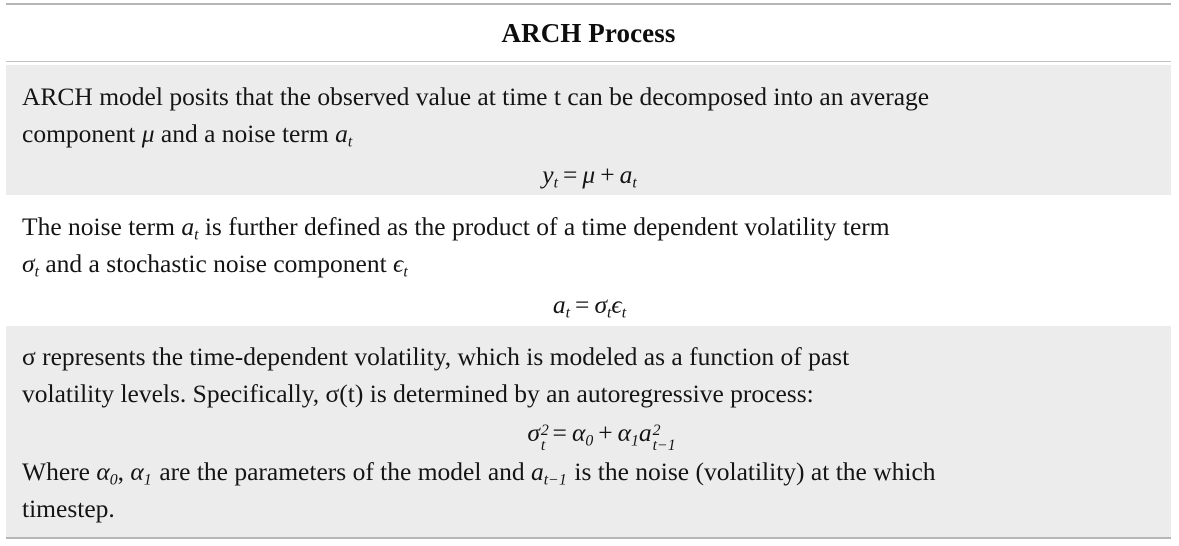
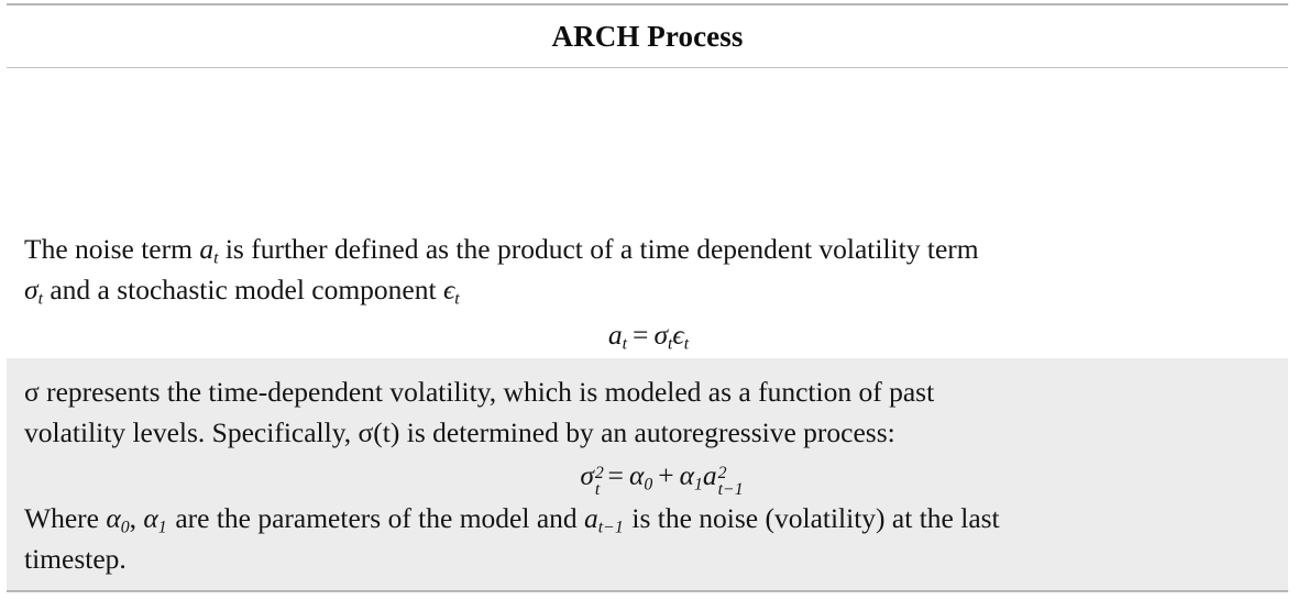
  ARCH Process
- ARCH model posits that the observed value at time t can be decomposed into an average
- component μ and a noise term at
- yt = μ + at
  The noise term at is further defined as the product of a time dependent volatility term
- σt and a stochastic noise component ϵt
+ σt and a stochastic model component ϵt
  at = σtϵt
  σ represents the time-dependent volatility, which is modeled as a function of past
  volatility levels. Specifically, σ(t) is determined by an autoregressive process:
  σ
  2
  t
  = α0 + α1a
  2
  t−1
- Where α0, α1 are the parameters of the model and at−1 is the noise (volatility) at the which
+ Where α0, α1 are the parameters of the model and at−1 is the noise (volatility) at the last
  timestep.
